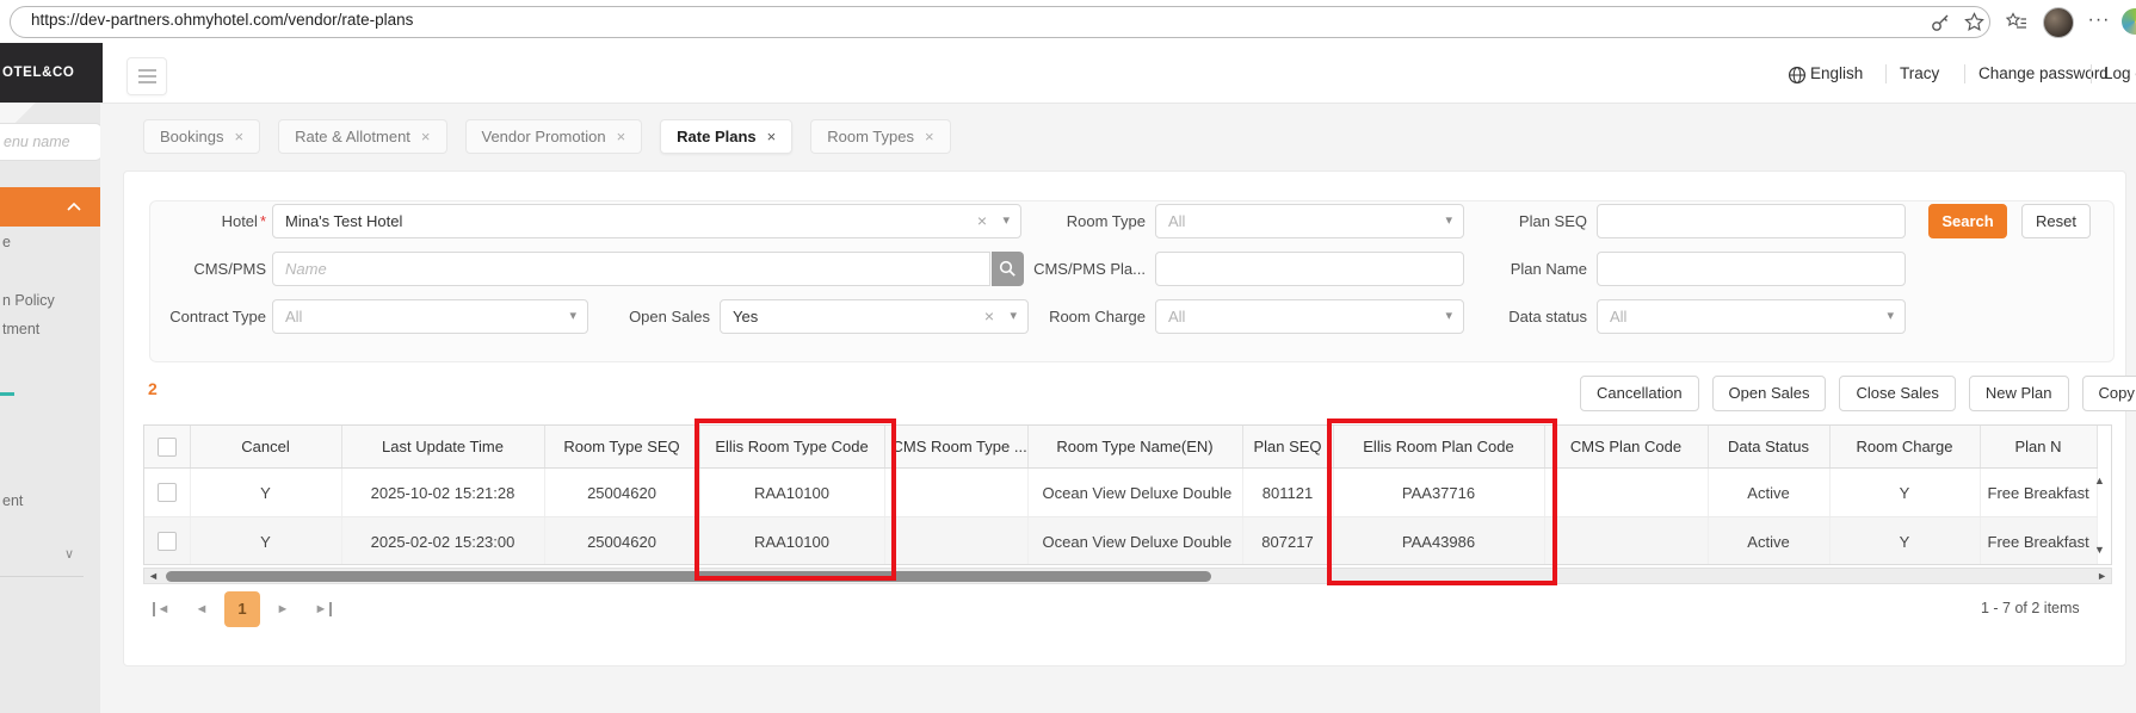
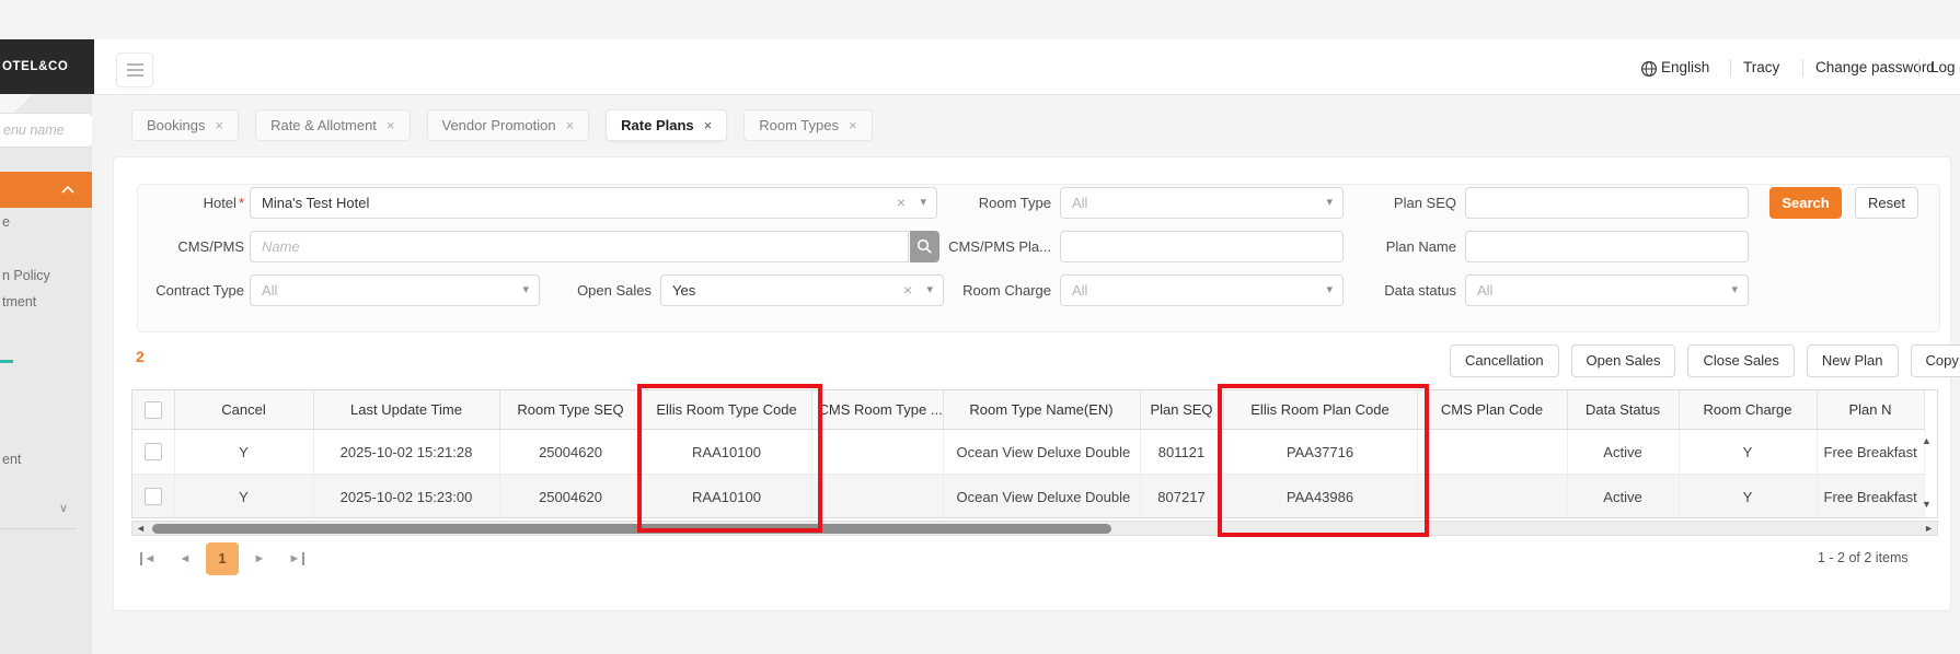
- https://dev-partners.ohmyhotel.com/vendor/rate-plans
- ···
  OTEL&CO
  English
  Tracy
  Change passwrd
  enu name
  e
  n Policy
  tment
  ent
  ∨
  Bookings
  ×
  Rate & Allotment
  ×
  Vendor Promotion
  ×
  Rate Plans
  ×
  Room Types
  ×
  Hotel *
  Mina's Test Hotel
  ×
  ▾
  Room Type
  All
  ▾
  Plan SEQ
  Search
  Reset
  CMS/PMS
  Name
  CMS/PMS Pla...
  Plan Name
  Contract Type
  All
  ▾
  Open Sales
  Yes
  ×
  ▾
  Room Charge
  All
  ▾
  Data status
  All
  ▾
  2
  Cancellation
  Open Sales
  Close Sales
  New Plan
  Copy
  	Cancel	Last Update Time	Room Type SEQ	Ellis Room Type Code	CMS Room Type ...	Room Type Name(EN)	Plan SEQ	Ellis Room Plan Code	CMS Plan Code	Data Status	Room Charge	Plan N
  	Y	2025-10-02 15:21:28	25004620	RAA10100		Ocean View Deluxe Double	801121	PAA37716		Active	Y	Free Breakfast
- 	Y	2025-02-02 15:23:00	25004620	RAA10100		Ocean View Deluxe Double	807217	PAA43986		Active	Y	Free Breakfast
+ 	Y	2025-10-02 15:23:00	25004620	RAA10100		Ocean View Deluxe Double	807217	PAA43986		Active	Y	Free Breakfast
  ▲
  ▼
  ◄
  ►
  ◄
  ◄
  1
  ►
  ►
- 1 - 7 of 2 items
+ 1 - 2 of 2 items
